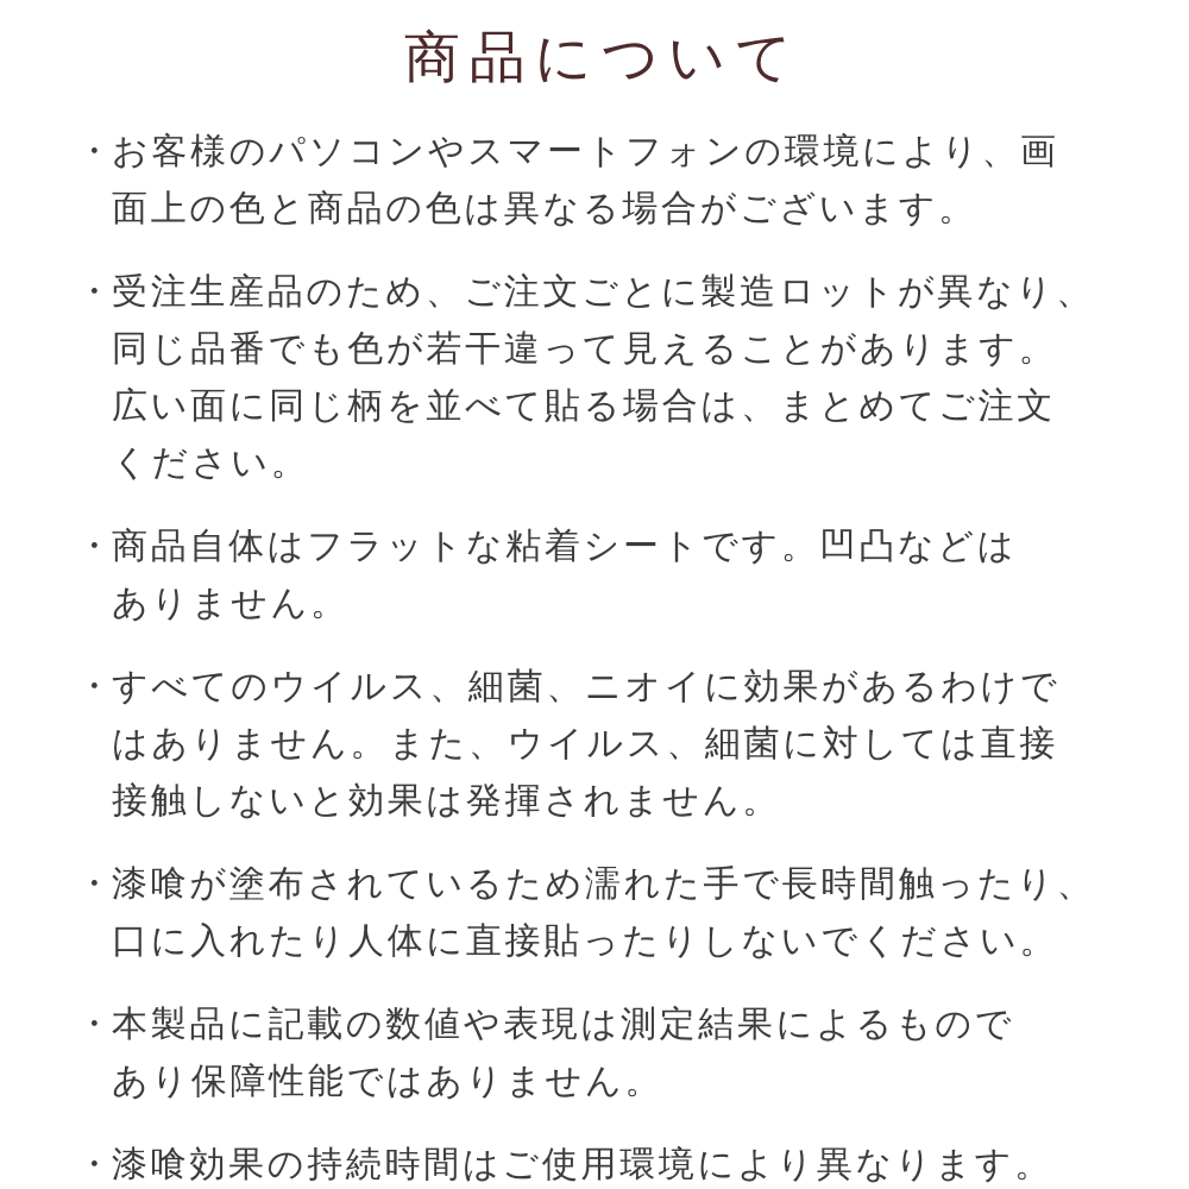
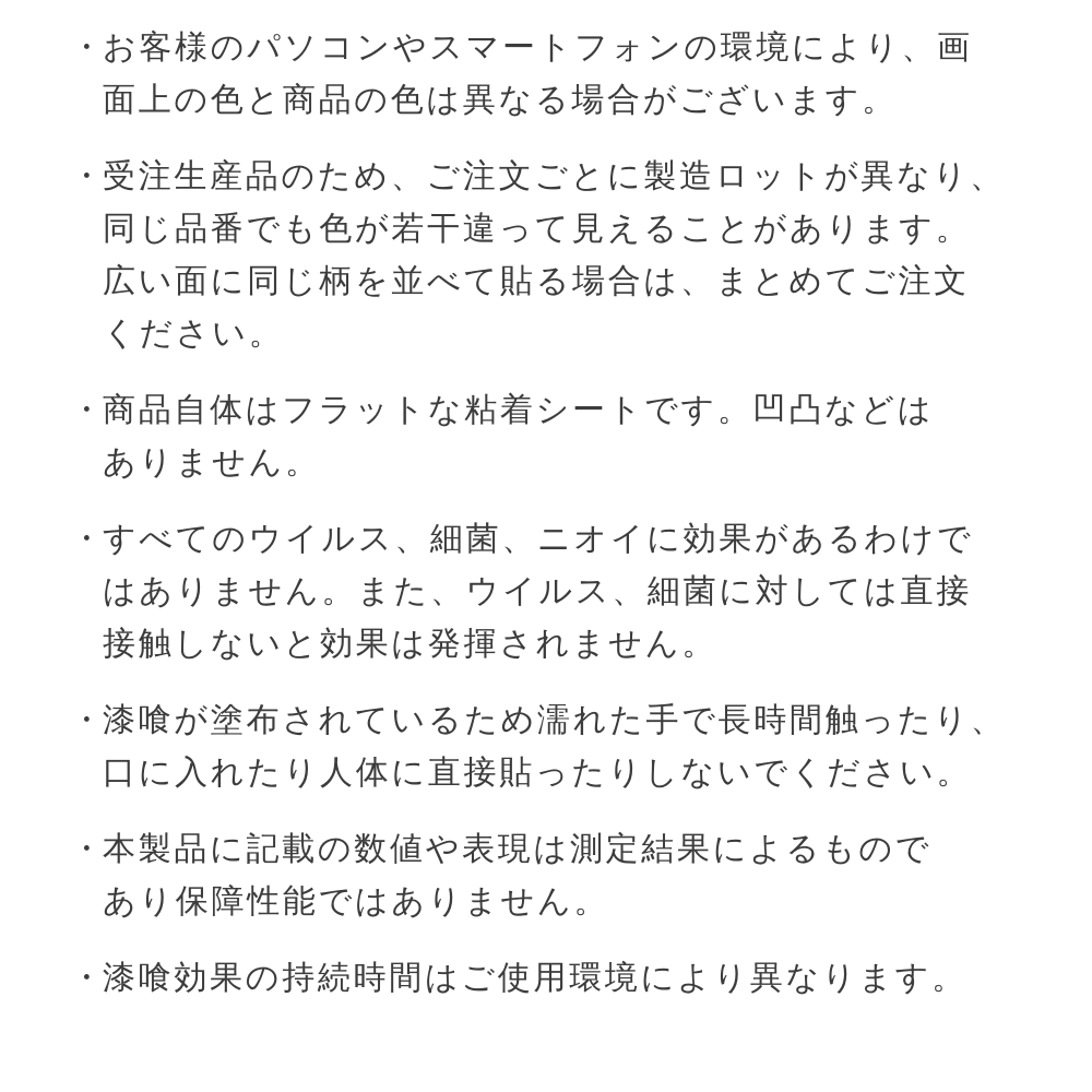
- 商品について
  ・
  お客様のパソコンやスマートフォンの環境により、画
  面上の色と商品の色は異なる場合がございます。
  ・
  受注生産品のため、ご注文ごとに製造ロットが異なり、
  同じ品番でも色が若干違って見えることがあります。
  広い面に同じ柄を並べて貼る場合は、まとめてご注文
  ください。
  ・
  商品自体はフラットな粘着シートです。凹凸などは
  ありません。
  ・
  すべてのウイルス、細菌、ニオイに効果があるわけで
  はありません。また、ウイルス、細菌に対しては直接
  接触しないと効果は発揮されません。
  ・
  漆喰が塗布されているため濡れた手で長時間触ったり、
  口に入れたり人体に直接貼ったりしないでください。
  ・
  本製品に記載の数値や表現は測定結果によるもので
  あり保障性能ではありません。
  ・
  漆喰効果の持続時間はご使用環境により異なります。
